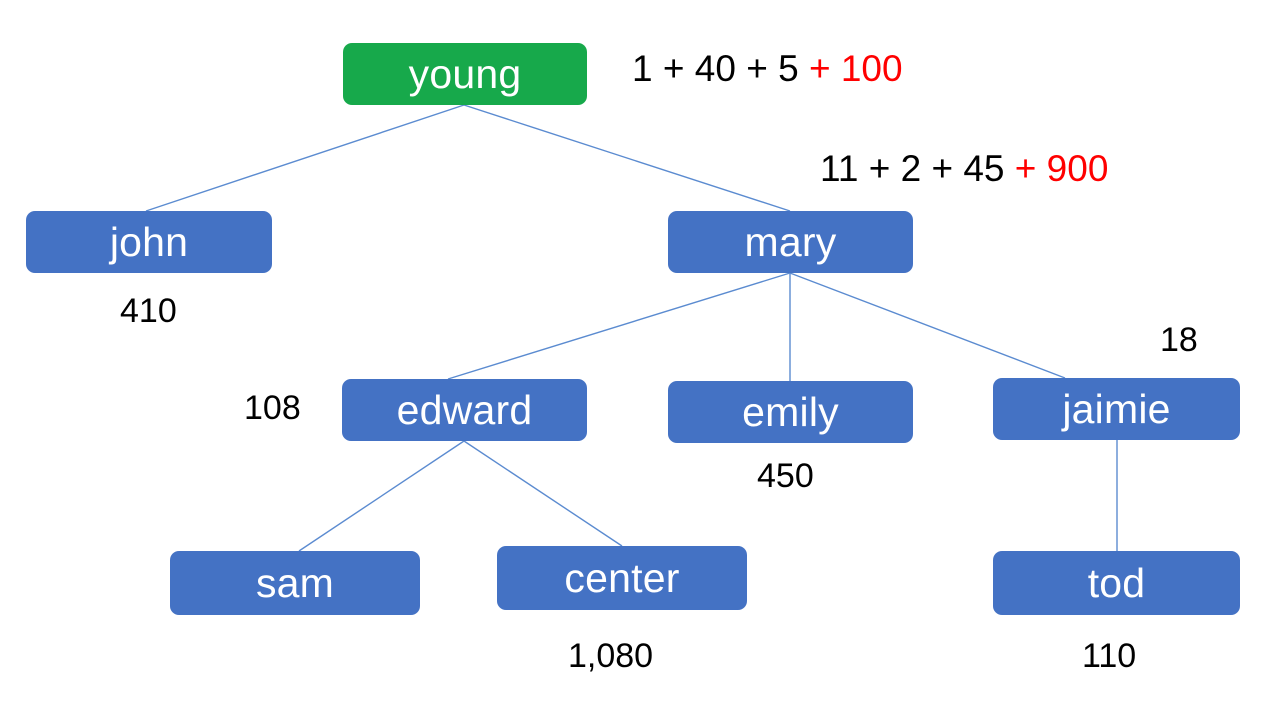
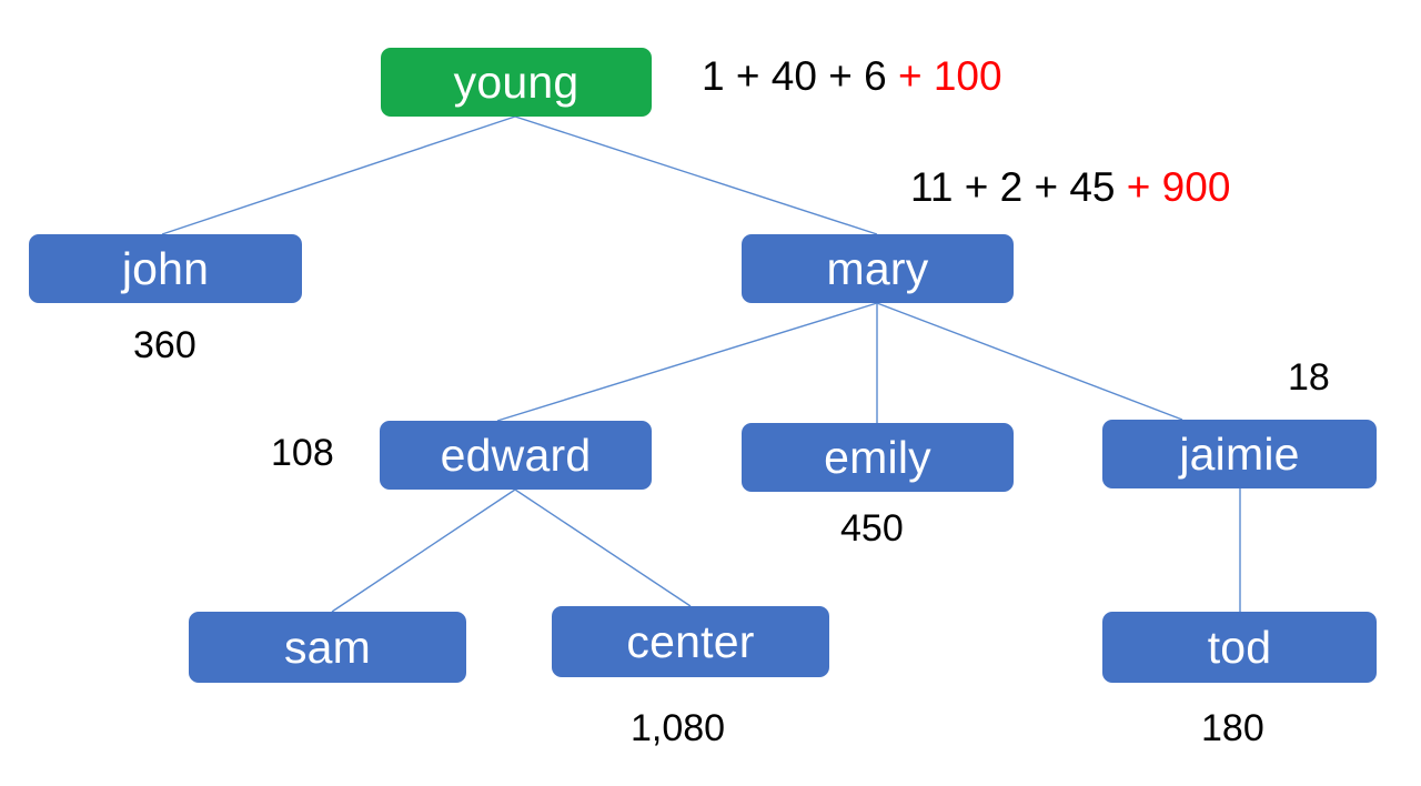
  young
  john
  mary
  edward
  emily
  jaimie
  sam
  center
  tod
- 410
+ 360
  108
  450
  18
  1,080
- 110
+ 180
- 1 + 40 + 5 + 100
+ 1 + 40 + 6 + 100
  11 + 2 + 45 + 900
